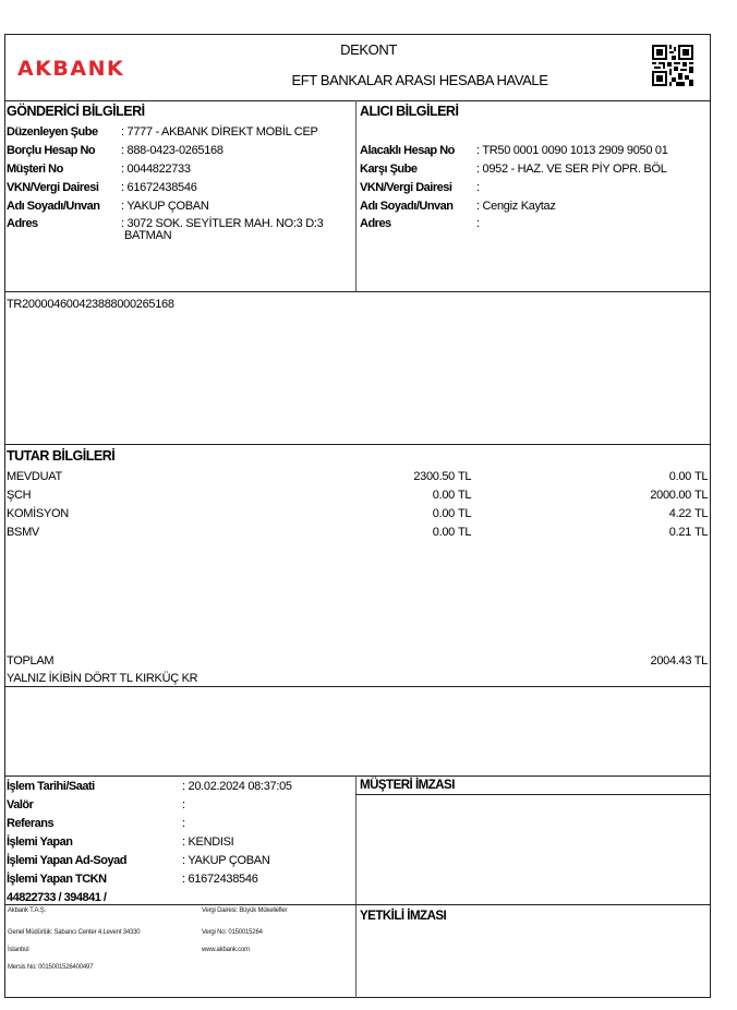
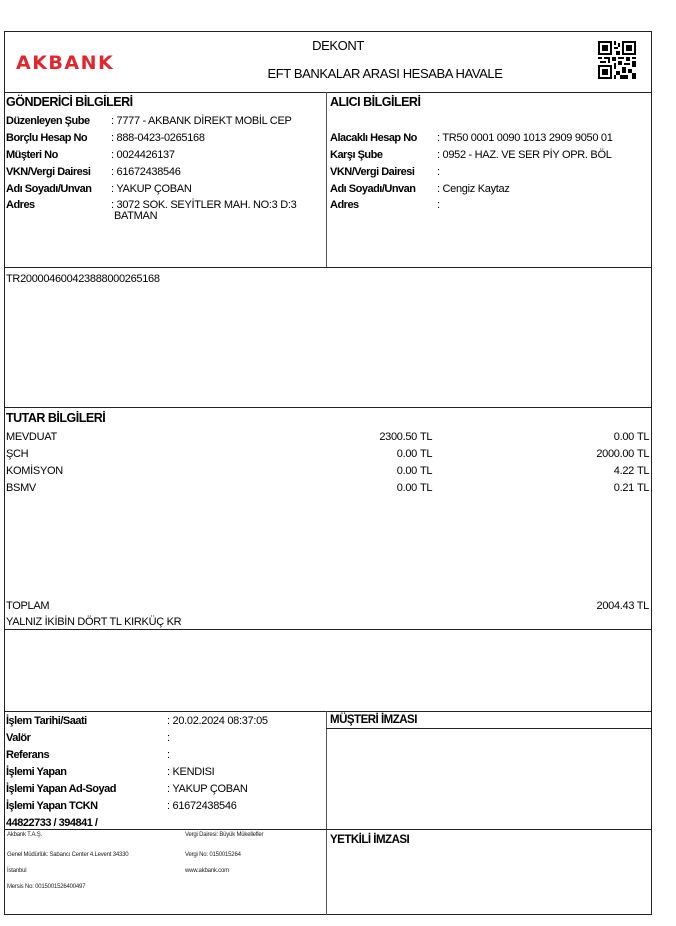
  AKBANK
  DEKONT
  EFT BANKALAR ARASI HESABA HAVALE
  GÖNDERİCİ BİLGİLERİ
  Düzenleyen Şube
  : 7777 - AKBANK DİREKT MOBİL CEP
  Borçlu Hesap No
  : 888-0423-0265168
  Müşteri No
- : 0044822733
+ : 0024426137
  VKN/Vergi Dairesi
  : 61672438546
  Adı Soyadı/Unvan
  : YAKUP ÇOBAN
  Adres
  : 3072 SOK. SEYİTLER MAH. NO:3 D:3
  BATMAN
  ALICI BİLGİLERİ
  Alacaklı Hesap No
  : TR50 0001 0090 1013 2909 9050 01
  Karşı Şube
  : 0952 - HAZ. VE SER PİY OPR. BÖL
  VKN/Vergi Dairesi
  :
  Adı Soyadı/Unvan
  : Cengiz Kaytaz
  Adres
  :
  TR200004600423888000265168
  TUTAR BİLGİLERİ
  MEVDUAT
  2300.50
  TL
  0.00
  TL
  ŞCH
  0.00
  TL
  2000.00
  TL
  KOMİSYON
  0.00
  TL
  4.22
  TL
  BSMV
  0.00
  TL
  0.21
  TL
  TOPLAM
  2004.43 TL
  YALNIZ İKİBİN DÖRT TL KIRKÜÇ KR
  İşlem Tarihi/Saati
  : 20.02.2024 08:37:05
  Valör
  :
  Referans
  :
  İşlemi Yapan
  : KENDISI
  İşlemi Yapan Ad-Soyad
  : YAKUP ÇOBAN
  İşlemi Yapan TCKN
  : 61672438546
  44822733 / 394841 /
  MÜŞTERİ İMZASI
  YETKİLİ İMZASI
